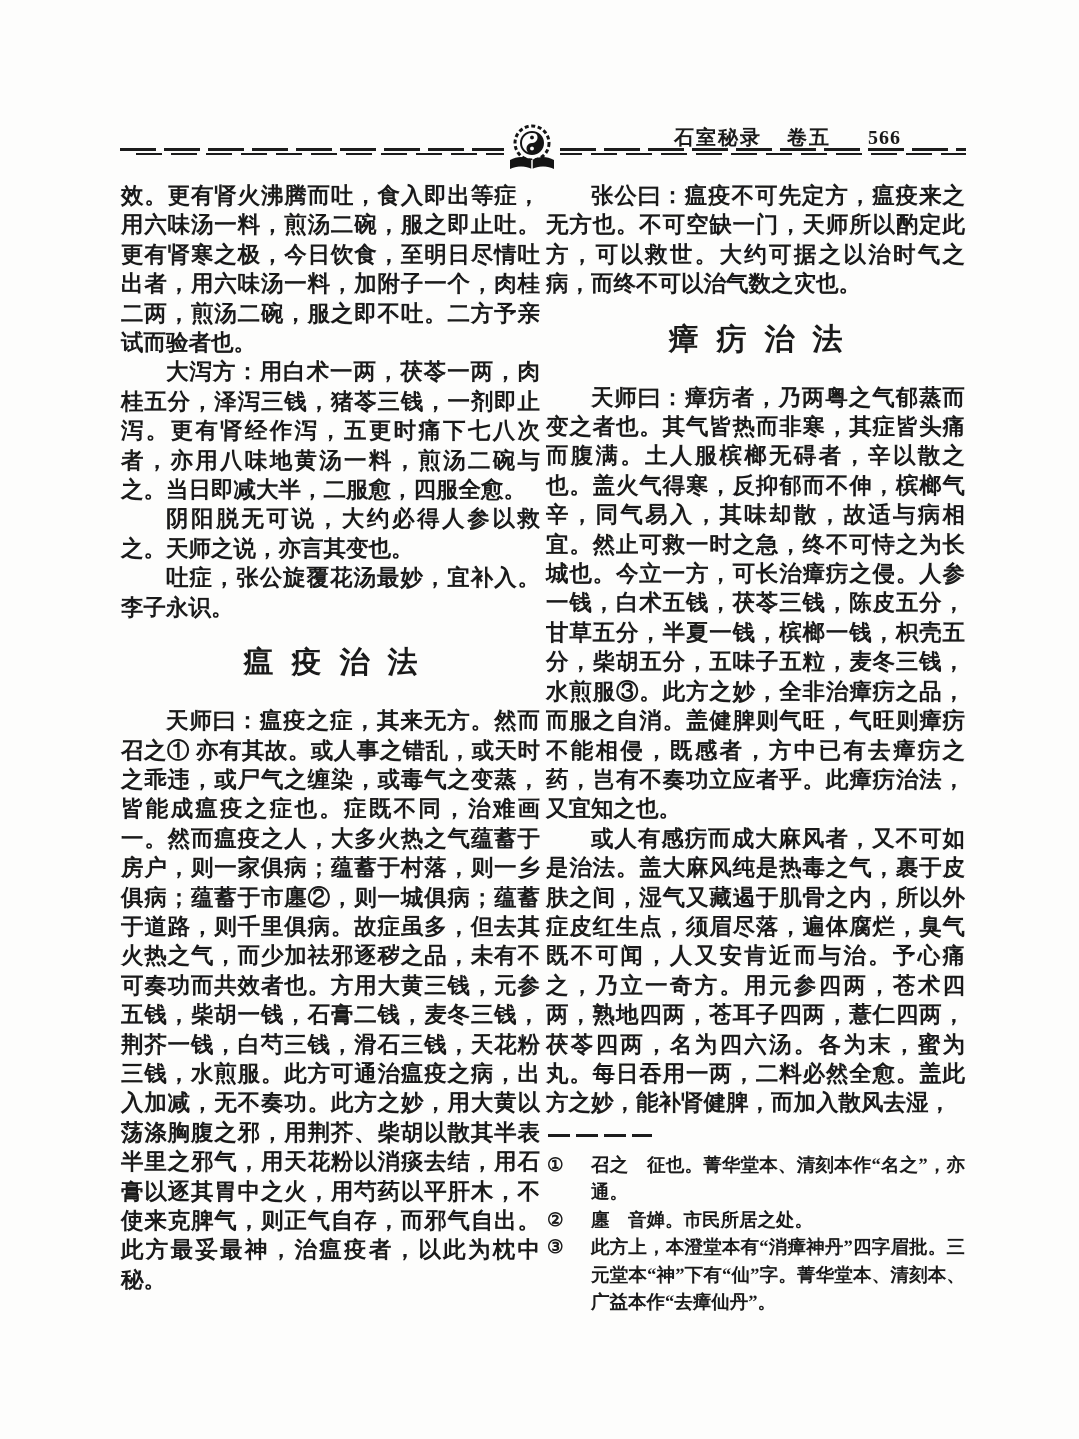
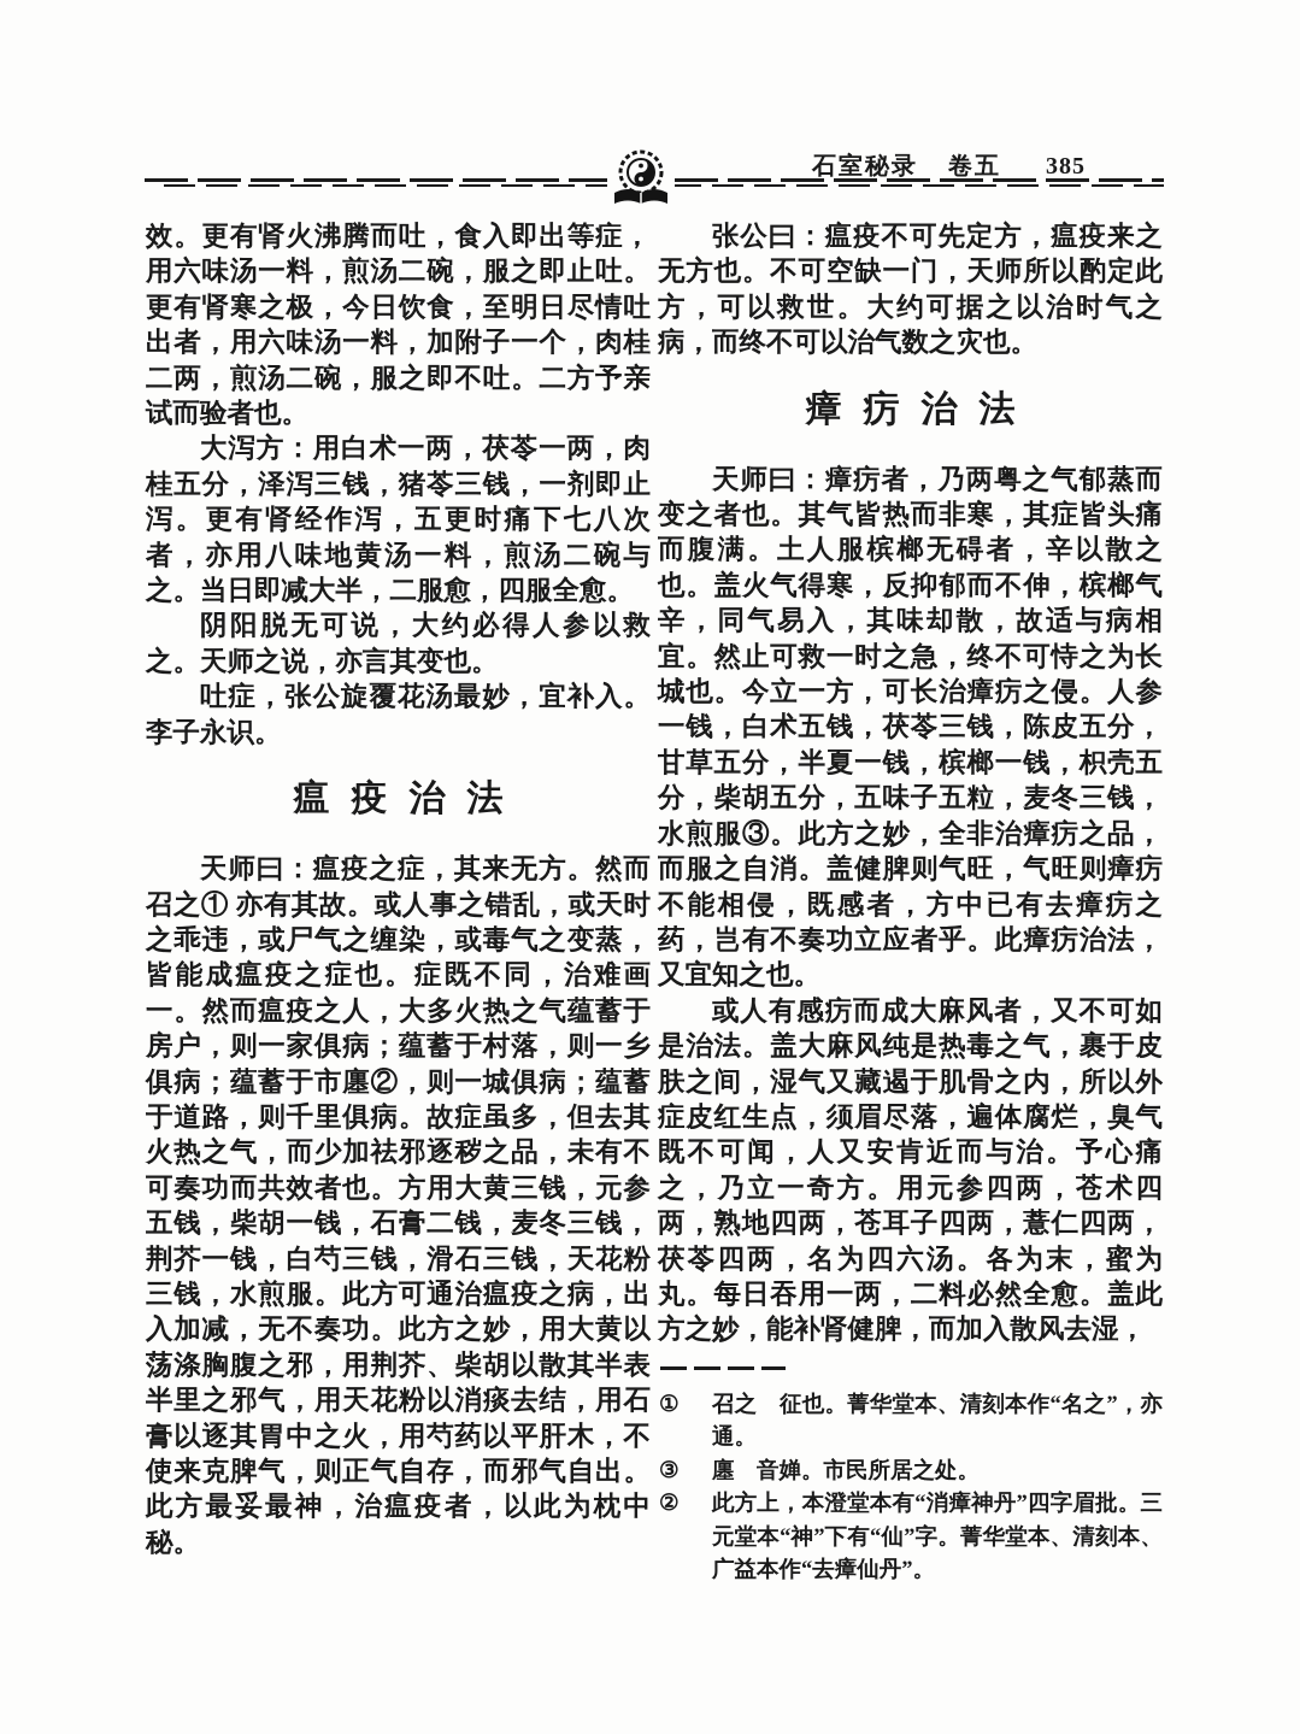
- 石室秘录 卷五 566
+ 石室秘录 卷五 385
  效。更有肾火沸腾而吐，食入即出等症，用六味汤一料，煎汤二碗，服之即止吐。更有肾寒之极，今日饮食，至明日尽情吐出者，用六味汤一料，加附子一个，肉桂二两，煎汤二碗，服之即不吐。二方予亲试而验者也。
  大泻方：用白术一两，茯苓一两，肉桂五分，泽泻三钱，猪苓三钱，一剂即止泻。更有肾经作泻，五更时痛下七八次者，亦用八味地黄汤一料，煎汤二碗与之。当日即减大半，二服愈，四服全愈。
  阴阳脱无可说，大约必得人参以救之。天师之说，亦言其变也。
  吐症，张公旋覆花汤最妙，宜补入。李子永识。
  瘟疫治法
  天师曰：瘟疫之症，其来无方。然而召之① 亦有其故。或人事之错乱，或天时之乖违，或尸气之缠染，或毒气之变蒸，皆能成瘟疫之症也。症既不同，治难画一。然而瘟疫之人，大多火热之气蕴蓄于房户，则一家俱病；蕴蓄于村落，则一乡俱病；蕴蓄于市廛②，则一城俱病；蕴蓄于道路，则千里俱病。故症虽多，但去其火热之气，而少加祛邪逐秽之品，未有不可奏功而共效者也。方用大黄三钱，元参五钱，柴胡一钱，石膏二钱，麦冬三钱，荆芥一钱，白芍三钱，滑石三钱，天花粉三钱，水煎服。此方可通治瘟疫之病，出入加减，无不奏功。此方之妙，用大黄以荡涤胸腹之邪，用荆芥、柴胡以散其半表半里之邪气，用天花粉以消痰去结，用石膏以逐其胃中之火，用芍药以平肝木，不使来克脾气，则正气自存，而邪气自出。此方最妥最神，治瘟疫者，以此为枕中秘。
  张公曰：瘟疫不可先定方，瘟疫来之无方也。不可空缺一门，天师所以酌定此方，可以救世。大约可据之以治时气之病，而终不可以治气数之灾也。
  瘴疠治法
  天师曰：瘴疠者，乃两粤之气郁蒸而变之者也。其气皆热而非寒，其症皆头痛而腹满。土人服槟榔无碍者，辛以散之也。盖火气得寒，反抑郁而不伸，槟榔气辛，同气易入，其味却散，故适与病相宜。然止可救一时之急，终不可恃之为长城也。今立一方，可长治瘴疠之侵。人参一钱，白术五钱，茯苓三钱，陈皮五分，甘草五分，半夏一钱，槟榔一钱，枳壳五分，柴胡五分，五味子五粒，麦冬三钱，水煎服③。此方之妙，全非治瘴疠之品，而服之自消。盖健脾则气旺，气旺则瘴疠不能相侵，既感者，方中已有去瘴疠之药，岂有不奏功立应者乎。此瘴疠治法，又宜知之也。
  或人有感疠而成大麻风者，又不可如是治法。盖大麻风纯是热毒之气，裹于皮肤之间，湿气又藏遏于肌骨之内，所以外症皮红生点，须眉尽落，遍体腐烂，臭气既不可闻，人又安肯近而与治。予心痛之，乃立一奇方。用元参四两，苍术四两，熟地四两，苍耳子四两，薏仁四两，茯苓四两，名为四六汤。各为末，蜜为丸。每日吞用一两，二料必然全愈。盖此方之妙，能补肾健脾，而加入散风去湿，
  ①
  召之 征也。菁华堂本、清刻本作“名之”，亦通。
- ②
+ ③
  廛 音婵。市民所居之处。
- ③
+ ②
  此方上，本澄堂本有“消瘴神丹”四字眉批。三元堂本“神”下有“仙”字。菁华堂本、清刻本、广益本作“去瘴仙丹”。
